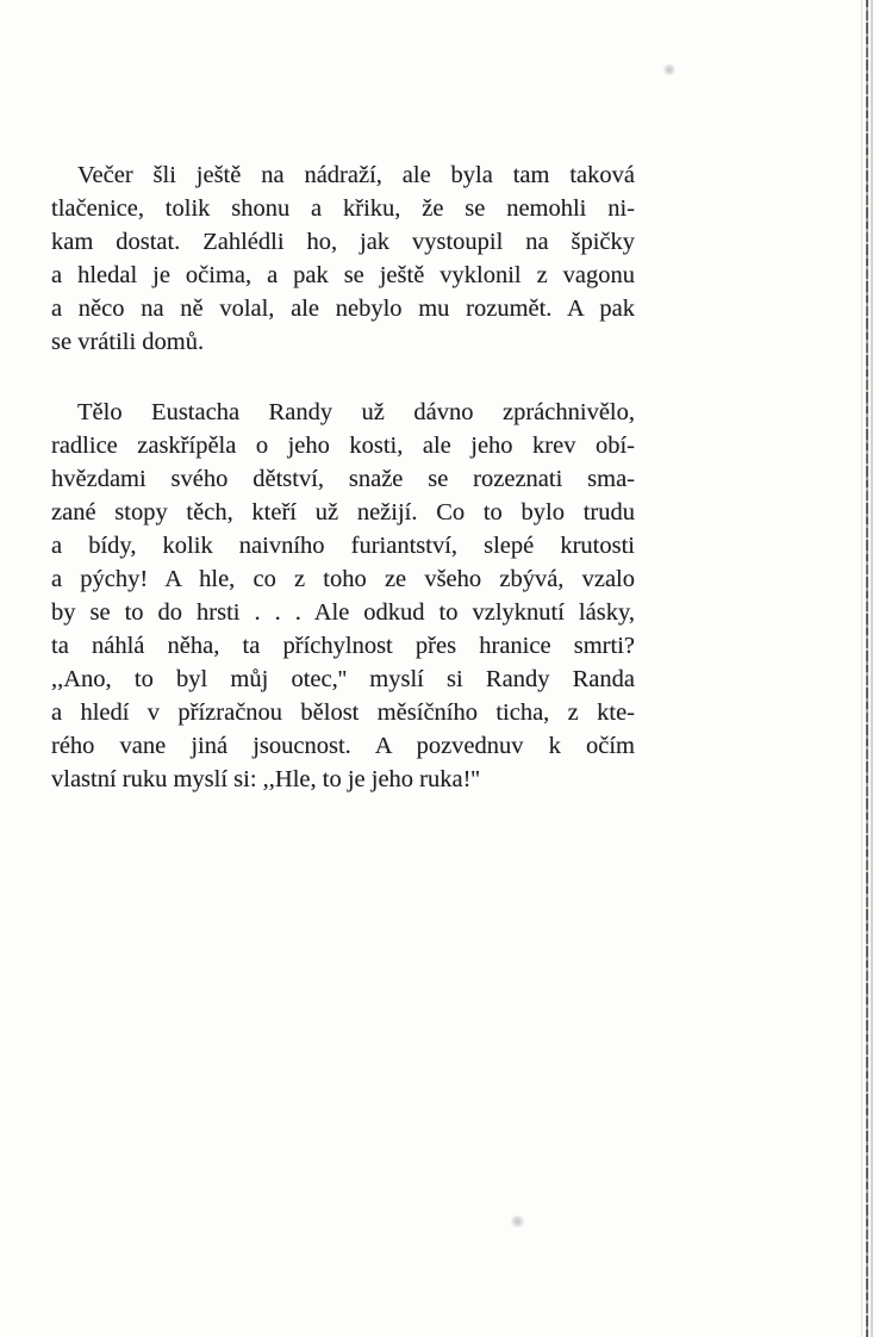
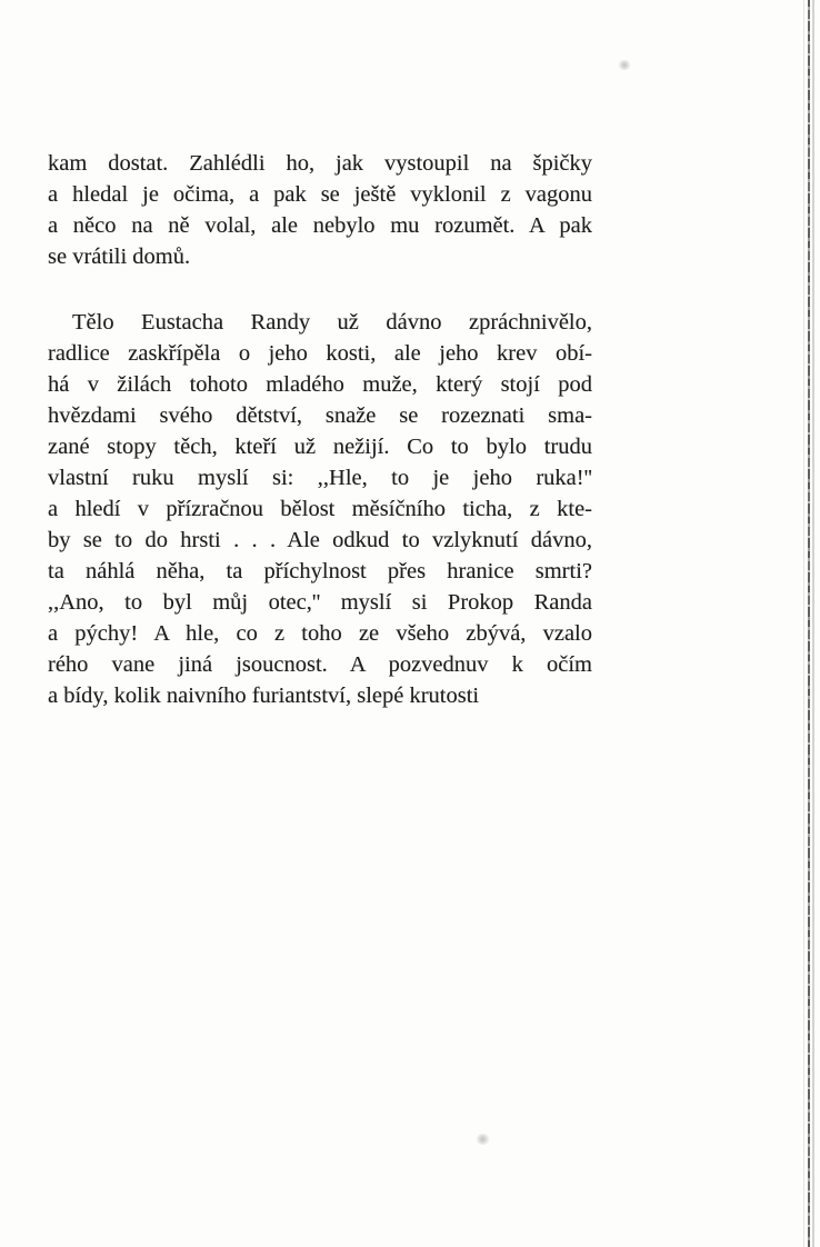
- Večer šli ještě na nádraží, ale byla tam taková
- tlačenice, tolik shonu a křiku, že se nemohli ni-
  kam dostat. Zahlédli ho, jak vystoupil na špičky
  a hledal je očima, a pak se ještě vyklonil z vagonu
  a něco na ně volal, ale nebylo mu rozumět. A pak
  se vrátili domů.
  Tělo Eustacha Randy už dávno zpráchnivělo,
  radlice zaskřípěla o jeho kosti, ale jeho krev obí-
+ há v žilách tohoto mladého muže, který stojí pod
  hvězdami svého dětství, snaže se rozeznati sma-
  zané stopy těch, kteří už nežijí. Co to bylo trudu
- a bídy, kolik naivního furiantství, slepé krutosti
+ vlastní ruku myslí si: ,,Hle, to je jeho ruka!''
- a pýchy! A hle, co z toho ze všeho zbývá, vzalo
+ a hledí v přízračnou bělost měsíčního ticha, z kte-
- by se to do hrsti . . . Ale odkud to vzlyknutí lásky,
+ by se to do hrsti . . . Ale odkud to vzlyknutí dávno,
  ta náhlá něha, ta příchylnost přes hranice smrti?
- ,,Ano, to byl můj otec,'' myslí si Randy Randa
+ ,,Ano, to byl můj otec,'' myslí si Prokop Randa
- a hledí v přízračnou bělost měsíčního ticha, z kte-
+ a pýchy! A hle, co z toho ze všeho zbývá, vzalo
  rého vane jiná jsoucnost. A pozvednuv k očím
- vlastní ruku myslí si: ,,Hle, to je jeho ruka!''
+ a bídy, kolik naivního furiantství, slepé krutosti
